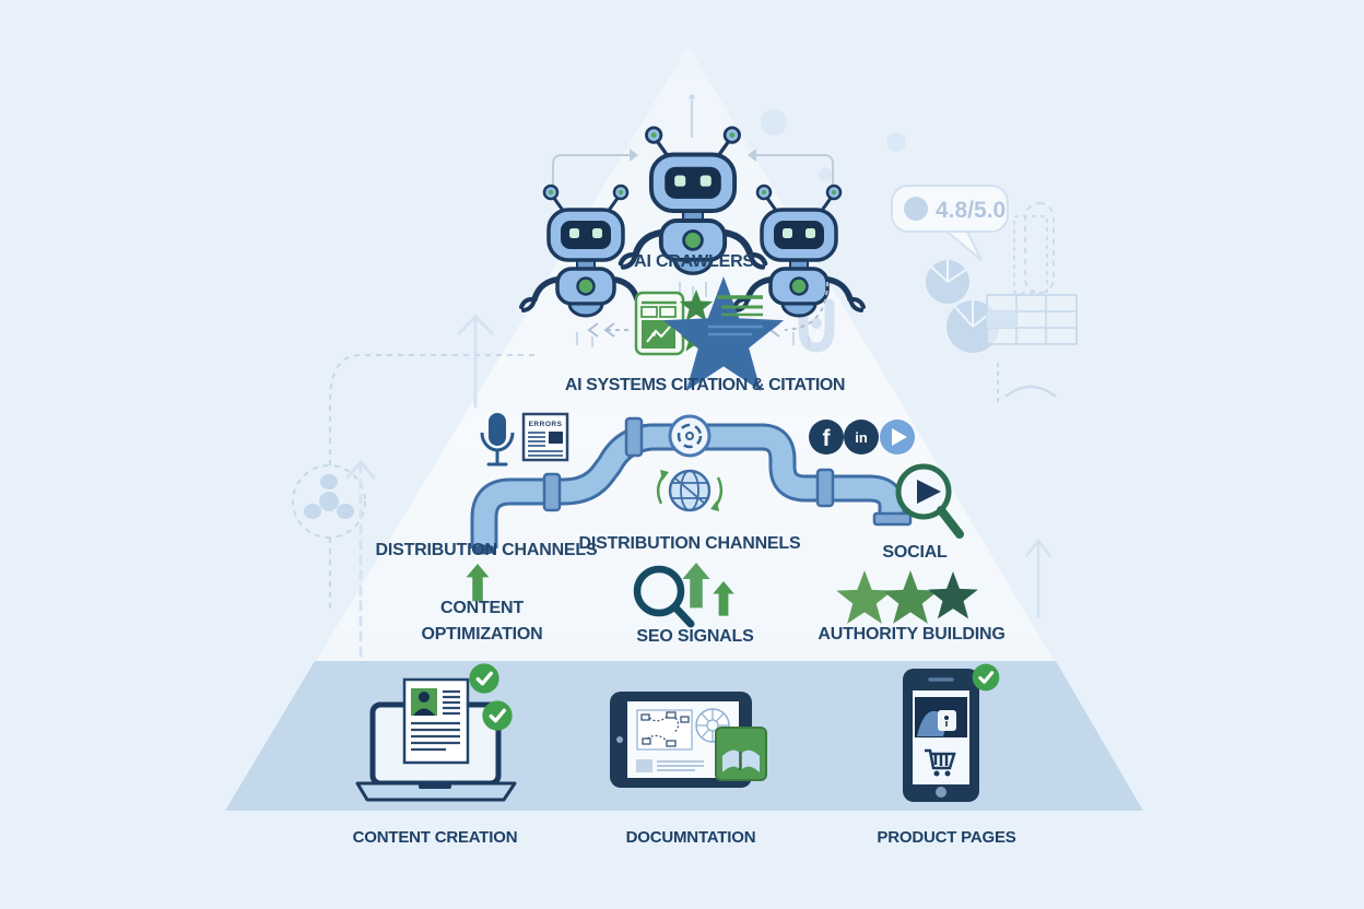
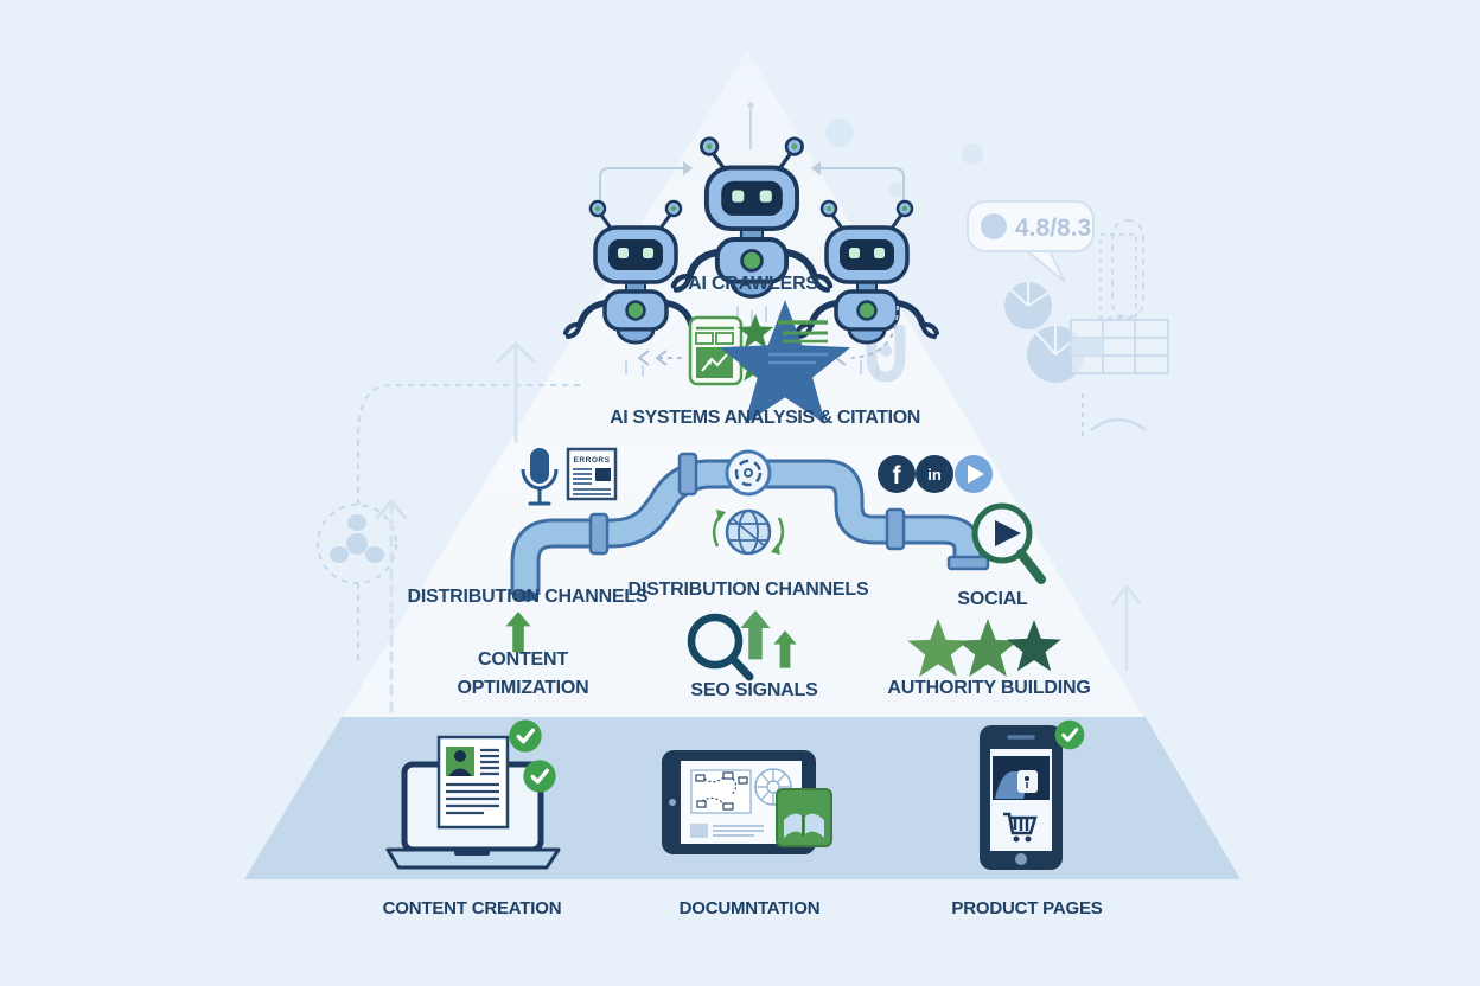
- 4.8/5.0
+ 4.8/8.3
  f
  in
  AI CRAWLERS
- AI SYSTEMS CITATION & CITATION
+ AI SYSTEMS ANALYSIS & CITATION
  DISTRIBUTION CHANNELS
  DISTRIBUTION CHANNELS
  SOCIAL
  CONTENT
  OPTIMIZATION
  SEO SIGNALS
  AUTHORITY BUILDING
  CONTENT CREATION
  DOCUMNTATION
  PRODUCT PAGES
